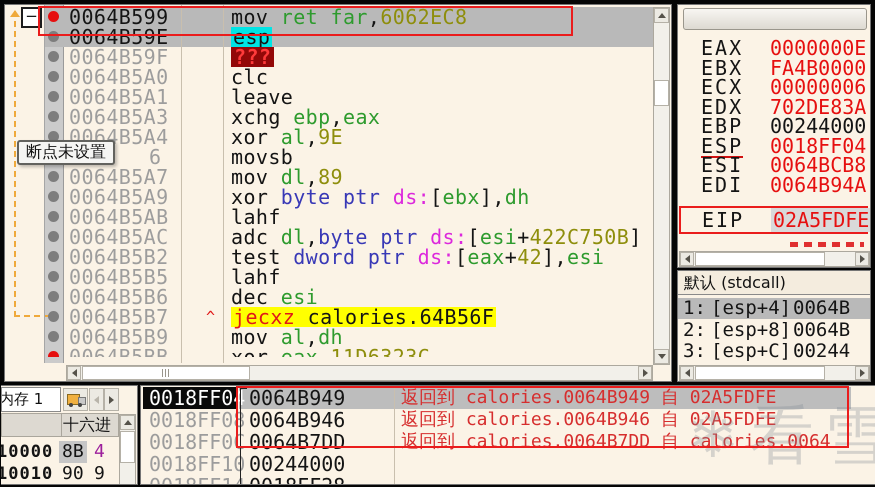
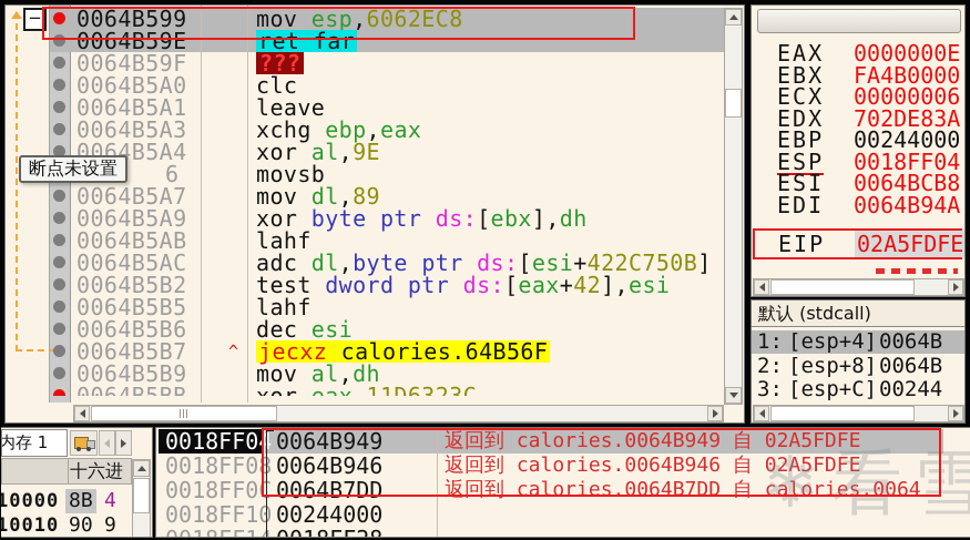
  −
  0064B599
- mov ret far,6062EC8
+ mov esp,6062EC8
  0064B59E
- esp
+ ret far
  0064B59F
  ???
  0064B5A0
  clc
  0064B5A1
  leave
  0064B5A3
  xchg ebp,eax
  0064B5A4
  xor al,9E
  6
  movsb
  0064B5A7
  mov dl,89
  0064B5A9
  xor byte ptr ds:[ebx],dh
  0064B5AB
  lahf
  0064B5AC
  adc dl,byte ptr ds:[esi+422C750B]
  0064B5B2
  test dword ptr ds:[eax+42],esi
  0064B5B5
  lahf
  0064B5B6
  dec esi
  0064B5B7
  ^
  jecxz calories.64B56F
  0064B5B9
  mov al,dh
  断点未设置
  EAX
  0000000E
  EBX
  FA4B0000
  ECX
  00000006
  EDX
  702DE83A
  EBP
  00244000
  ESP
  0018FF04
  ESI
  0064BCB8
  EDI
  0064B94A
  EIP
  02A5FDFE
  默认 (stdcall)
  1:
  [esp+4]
  0064B
  2:
  [esp+8]
  0064B
  3:
  [esp+C]
  00244
  内存 1
  十六进
  10000
  8B
  4
  10010
  90
  9
  0018FF04
  0064B949
  返回到 calories.0064B949 自 02A5FDFE
  0018FF08
  0064B946
  返回到 calories.0064B946 自 02A5FDFE
  0018FF0C
  0064B7DD
  返回到 calories.0064B7DD 自 calories.0064
  0018FF10
  00244000
  ❄看雪
